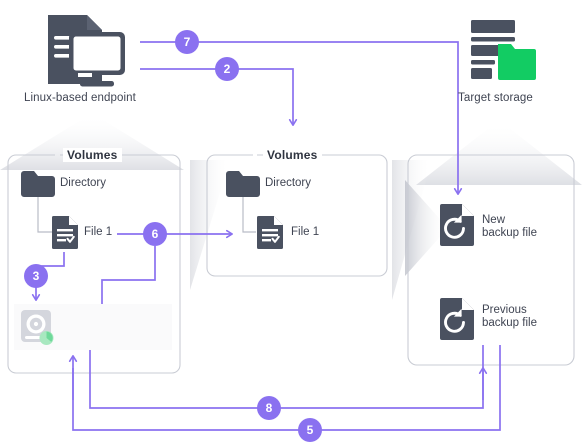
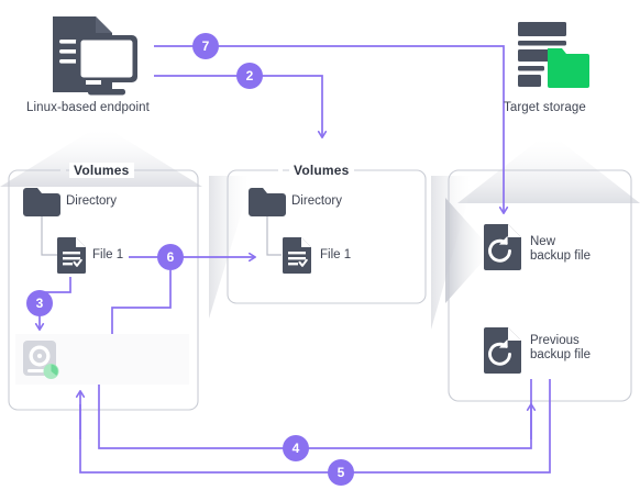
  Linux-based endpoint
  Target storage
  Volumes
  Directory
  File 1
  Volumes
  Directory
  File 1
  New
  backup file
  Previous
  backup file
  7
  2
  3
- 8
+ 4
  5
  6
